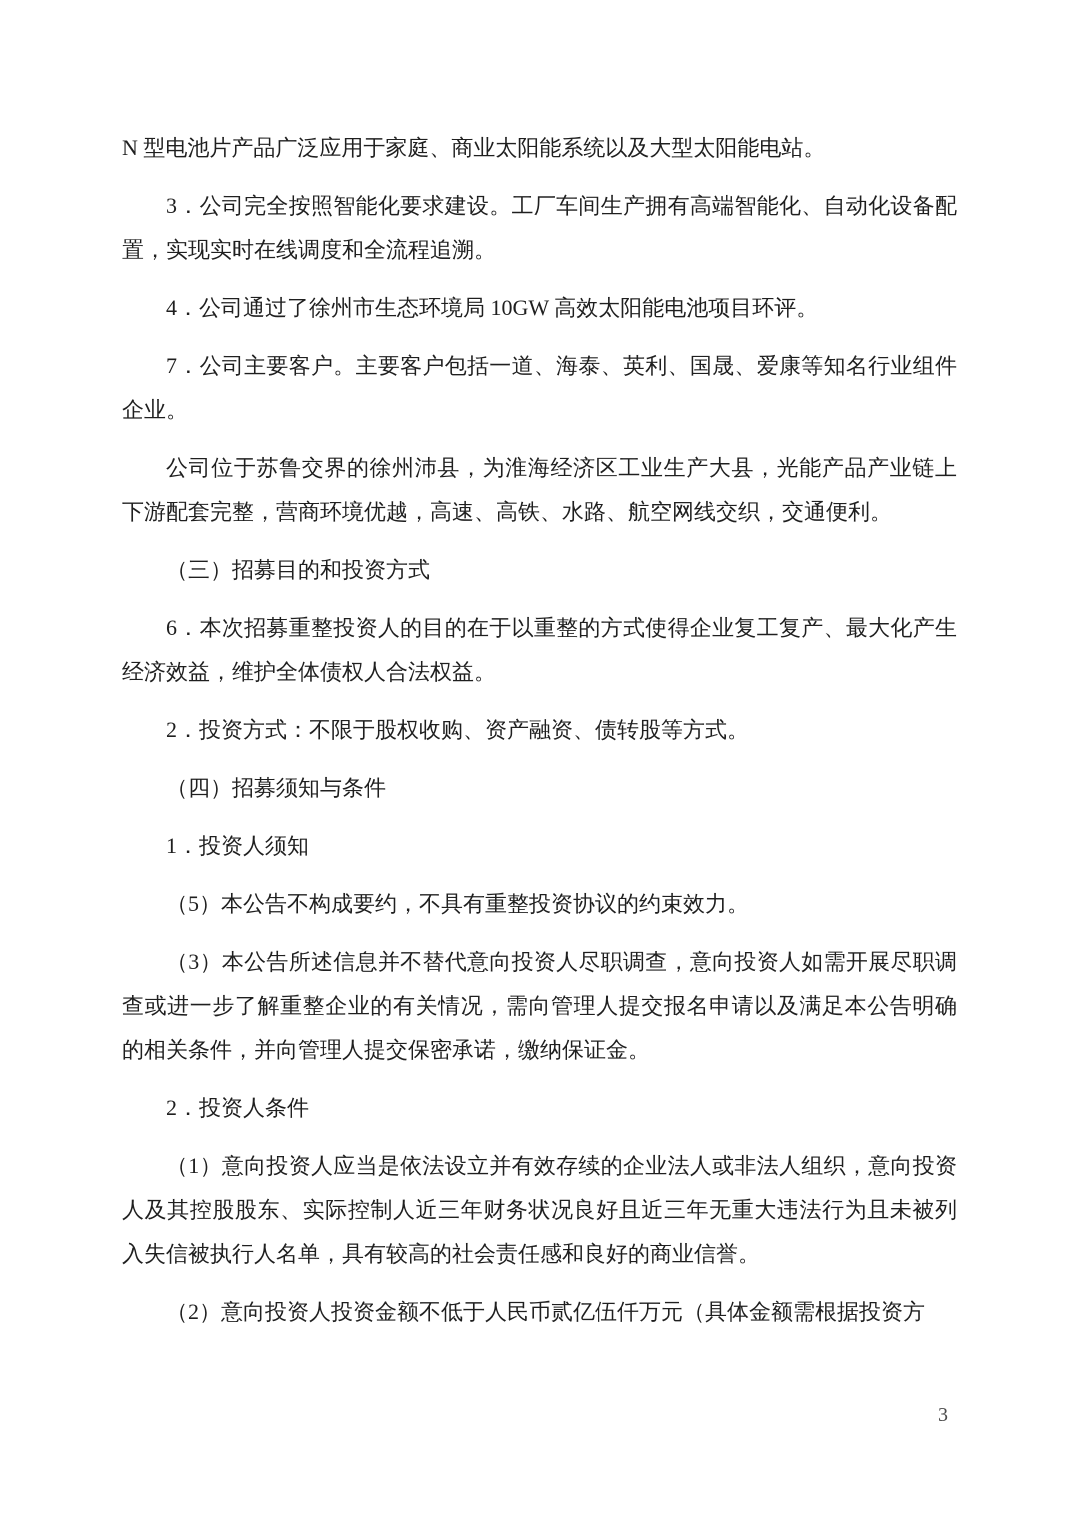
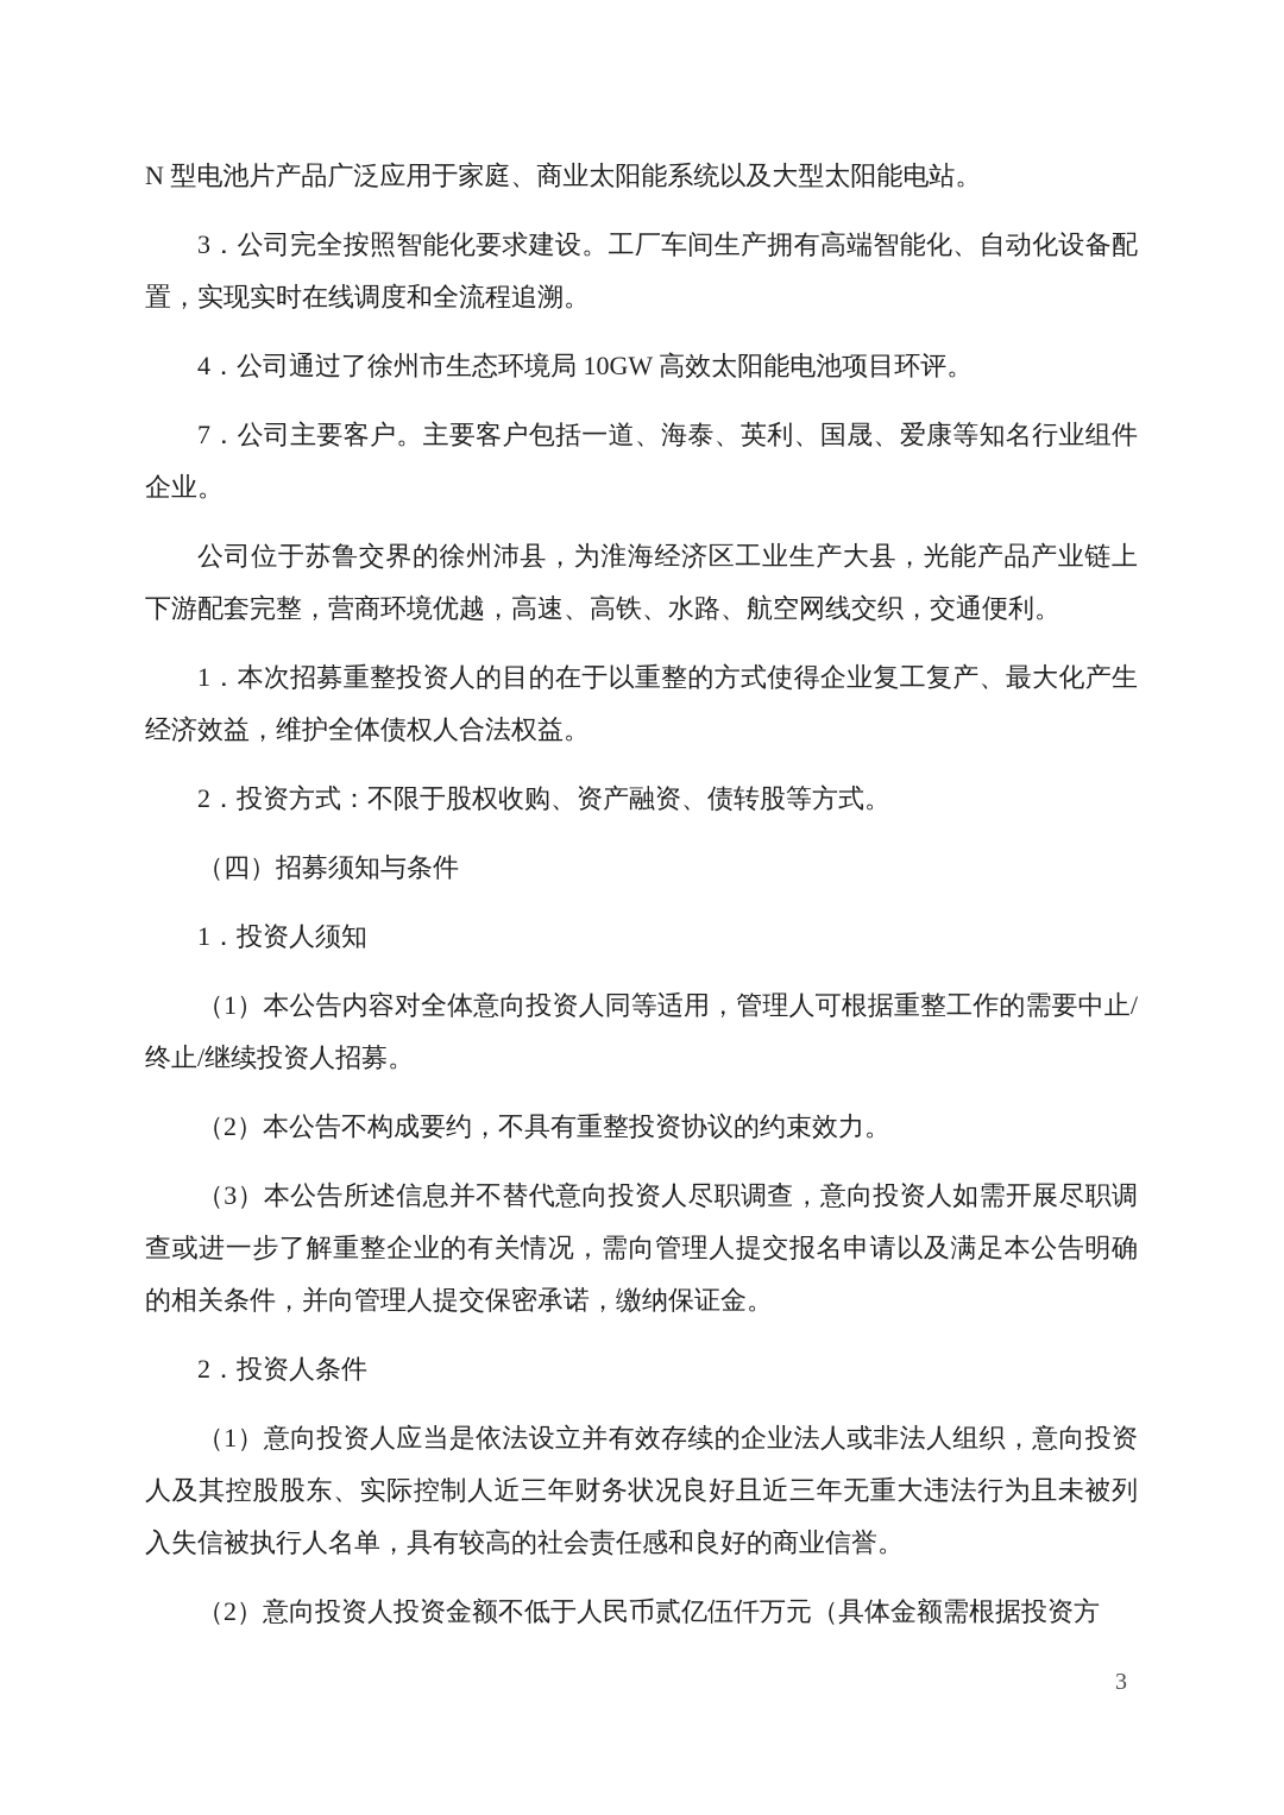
  N 型电池片产品广泛应用于家庭、商业太阳能系统以及大型太阳能电站。
  3．公司完全按照智能化要求建设。工厂车间生产拥有高端智能化、自动化设备配置，实现实时在线调度和全流程追溯。
  4．公司通过了徐州市生态环境局 10GW 高效太阳能电池项目环评。
  7．公司主要客户。主要客户包括一道、海泰、英利、国晟、爱康等知名行业组件企业。
  公司位于苏鲁交界的徐州沛县，为淮海经济区工业生产大县，光能产品产业链上下游配套完整，营商环境优越，高速、高铁、水路、航空网线交织，交通便利。
- （三）招募目的和投资方式
- 6．本次招募重整投资人的目的在于以重整的方式使得企业复工复产、最大化产生经济效益，维护全体债权人合法权益。
+ 1．本次招募重整投资人的目的在于以重整的方式使得企业复工复产、最大化产生经济效益，维护全体债权人合法权益。
  2．投资方式：不限于股权收购、资产融资、债转股等方式。
  （四）招募须知与条件
  1．投资人须知
+ （1）本公告内容对全体意向投资人同等适用，管理人可根据重整工作的需要中止/终止/继续投资人招募。
- （5）本公告不构成要约，不具有重整投资协议的约束效力。
+ （2）本公告不构成要约，不具有重整投资协议的约束效力。
  （3）本公告所述信息并不替代意向投资人尽职调查，意向投资人如需开展尽职调查或进一步了解重整企业的有关情况，需向管理人提交报名申请以及满足本公告明确的相关条件，并向管理人提交保密承诺，缴纳保证金。
  2．投资人条件
  （1）意向投资人应当是依法设立并有效存续的企业法人或非法人组织，意向投资人及其控股股东、实际控制人近三年财务状况良好且近三年无重大违法行为且未被列入失信被执行人名单，具有较高的社会责任感和良好的商业信誉。
  （2）意向投资人投资金额不低于人民币贰亿伍仟万元（具体金额需根据投资方
  3
